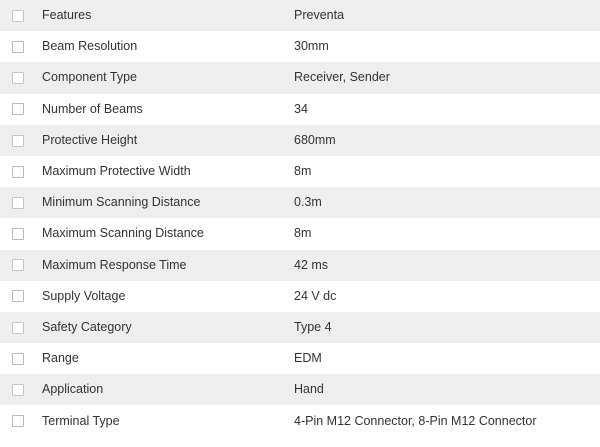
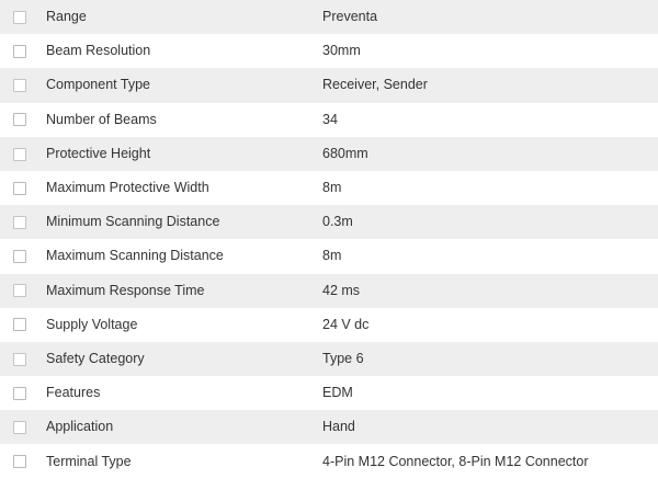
- 	Features	Preventa
+ 	Range	Preventa
  	Beam Resolution	30mm
  	Component Type	Receiver, Sender
  	Number of Beams	34
  	Protective Height	680mm
  	Maximum Protective Width	8m
  	Minimum Scanning Distance	0.3m
  	Maximum Scanning Distance	8m
  	Maximum Response Time	42 ms
  	Supply Voltage	24 V dc
- 	Safety Category	Type 4
+ 	Safety Category	Type 6
- 	Range	EDM
+ 	Features	EDM
  	Application	Hand
  	Terminal Type	4-Pin M12 Connector, 8-Pin M12 Connector
